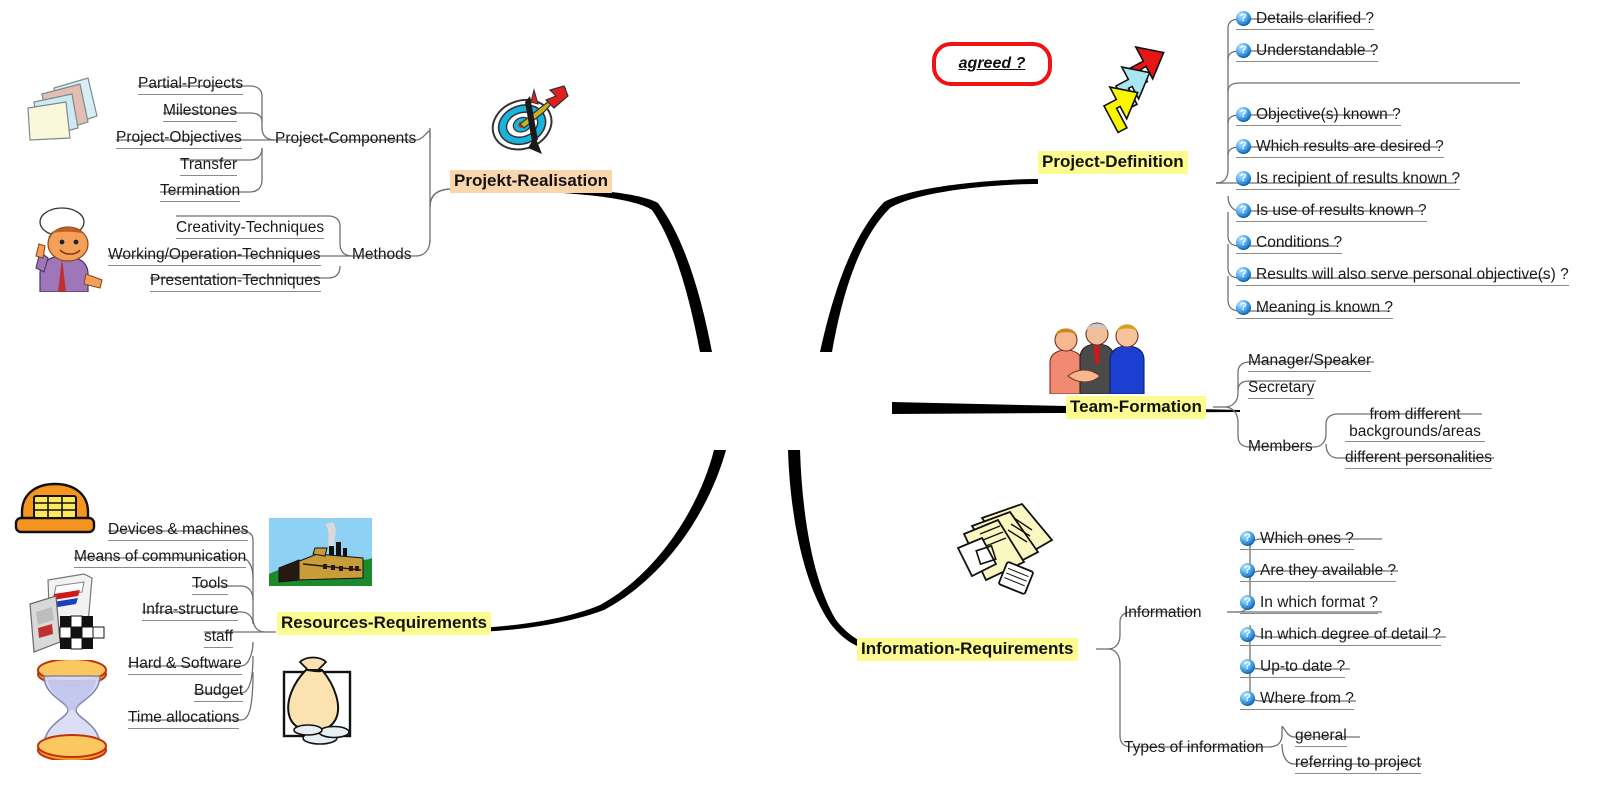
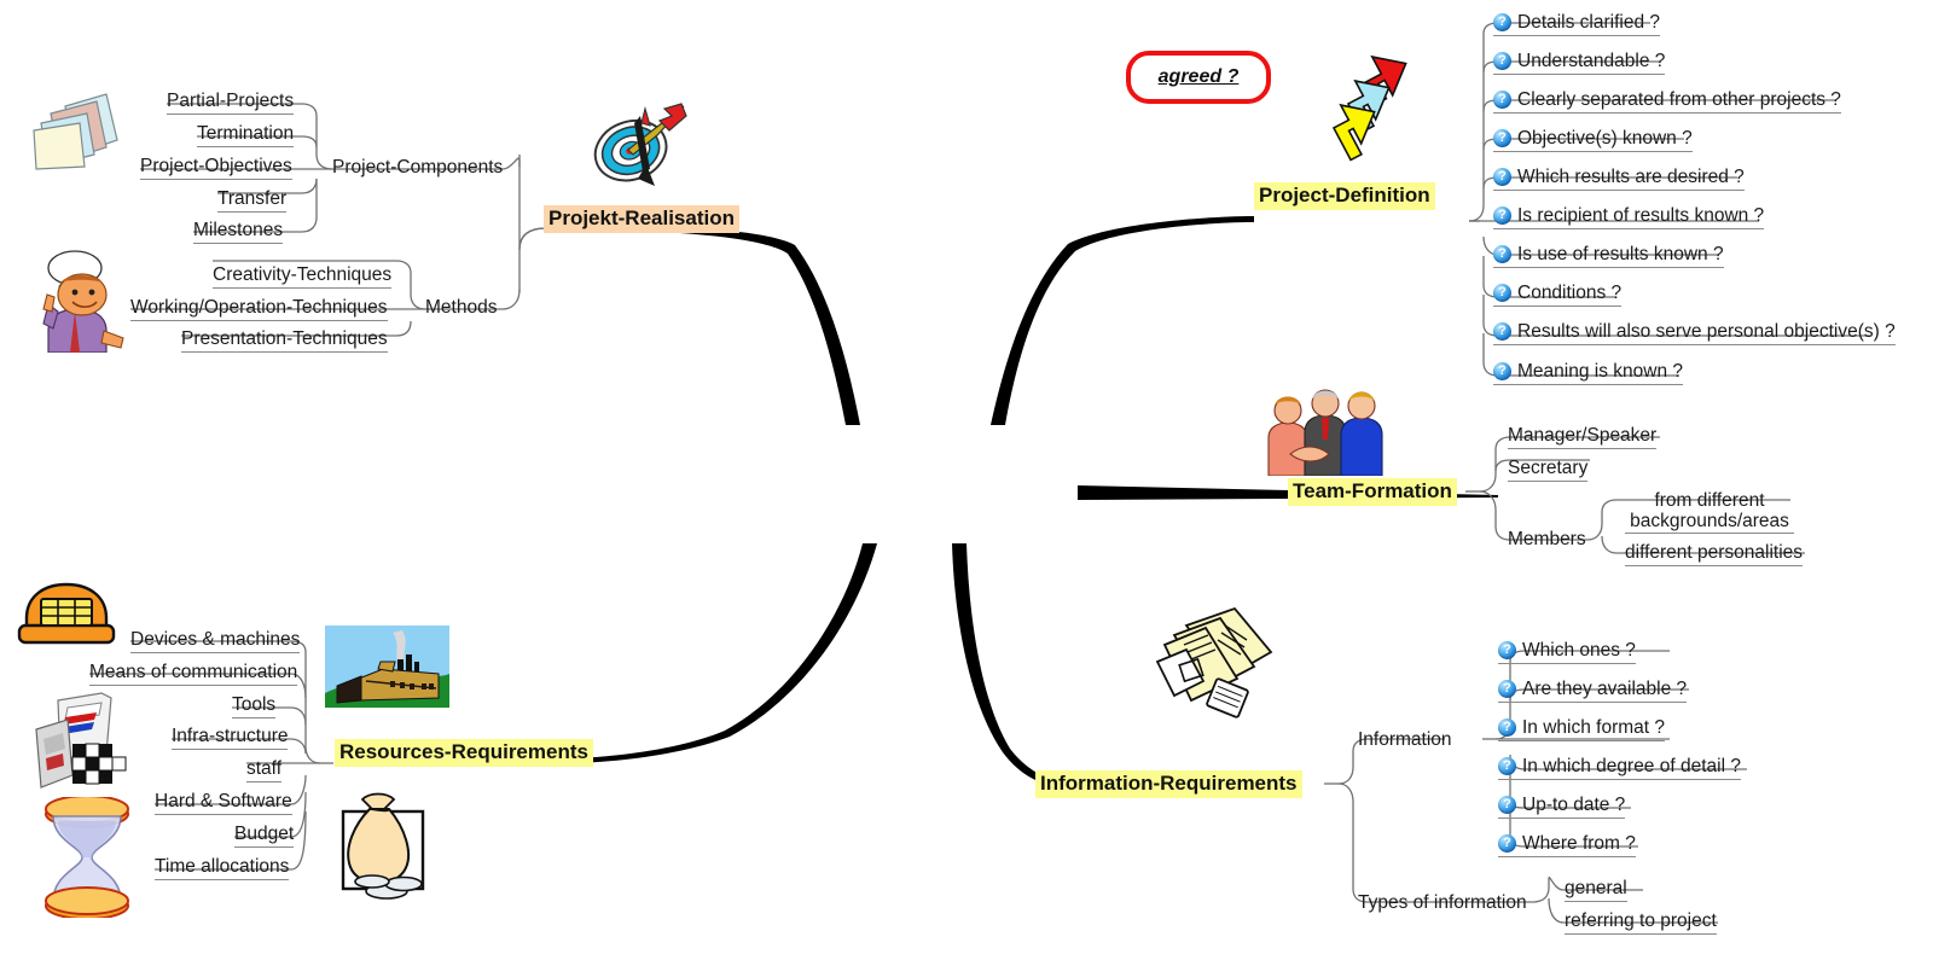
  agreed ?
  Projekt-Realisation
  Project-Definition
  Team-Formation
  Information-Requirements
  Resources-Requirements
  Project-Components
  Partial-Projects
- Milestones
+ Termination
  Project-Objectives
  Transfer
- Termination
+ Milestones
  Methods
  Creativity-Techniques
  Working/Operation-Techniques
  Presentation-Techniques
  Details clarified ?
  Understandable ?
+ Clearly separated from other projects ?
  Objective(s) known ?
  Which results are desired ?
  Is recipient of results known ?
  Is use of results known ?
  Conditions ?
  Results will also serve personal objective(s) ?
  Meaning is known ?
  Manager/Speaker
  Secretary
  Members
  from different backgrounds/areas
  different personalities
  Information
  Which ones ?
  Are they available ?
  In which format ?
  In which degree of detail ?
  Up-to date ?
  Where from ?
  Types of information
  general
  referring to project
  Devices & machines
  Means of communication
  Tools
  Infra-structure
  staff
  Hard & Software
  Budget
  Time allocations
